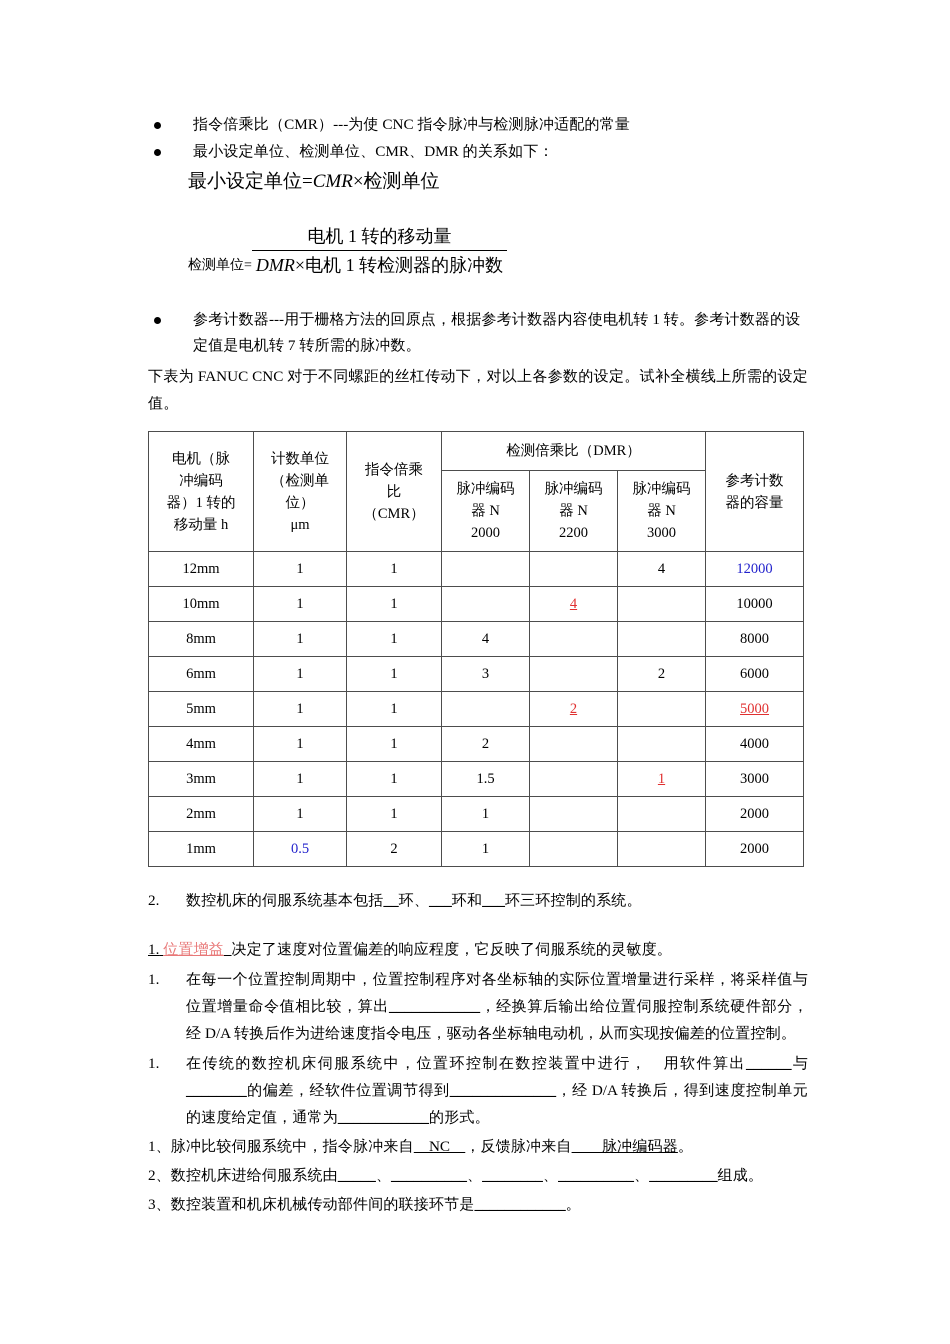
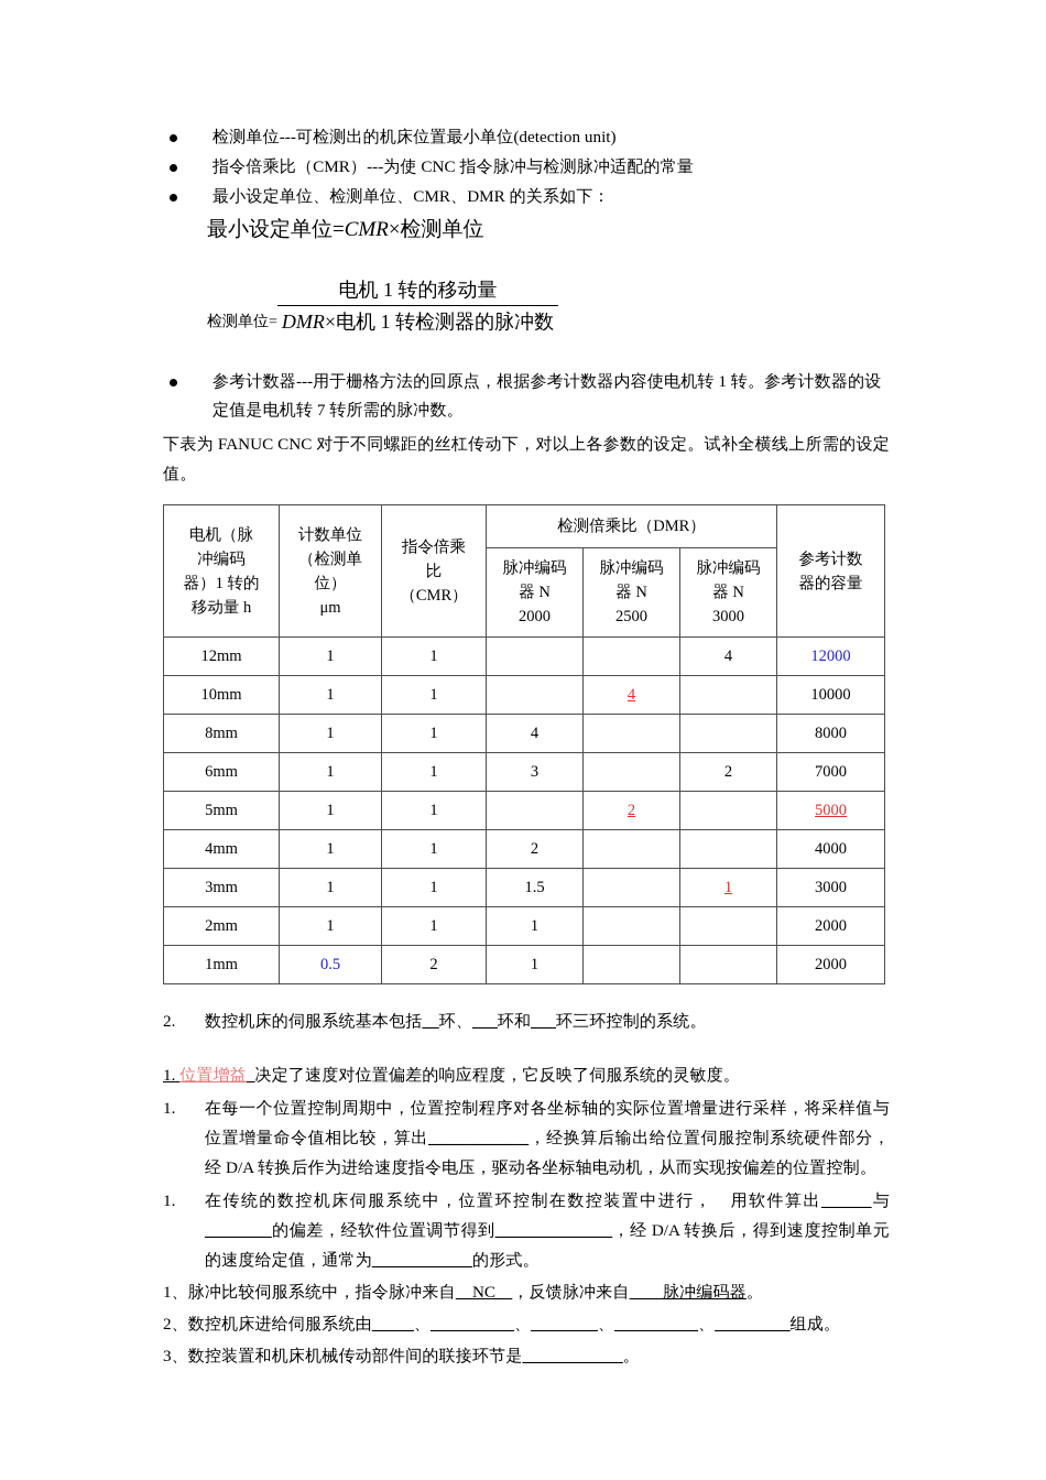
+ 检测单位---可检测出的机床位置最小单位(detection unit)
  指令倍乘比（CMR）---为使 CNC 指令脉冲与检测脉冲适配的常量
  最小设定单位、检测单位、CMR、DMR 的关系如下：
  最小设定单位=CMR×检测单位
  检测单位=
  电机 1 转的移动量
  DMR×电机 1 转检测器的脉冲数
  参考计数器---用于栅格方法的回原点，根据参考计数器内容使电机转 1 转。参考计数器的设定值是电机转 7 转所需的脉冲数。
  下表为 FANUC CNC 对于不同螺距的丝杠传动下，对以上各参数的设定。试补全横线上所需的设定值。
  电机（脉 冲编码 器）1 转的 移动量 h	计数单位 （检测单 位） μm	指令倍乘 比 （CMR）	检测倍乘比（DMR）	参考计数 器的容量
- 脉冲编码 器 N 2000	脉冲编码 器 N 2200	脉冲编码 器 N 3000
+ 脉冲编码 器 N 2000	脉冲编码 器 N 2500	脉冲编码 器 N 3000
  12mm	1	1			4	12000
  10mm	1	1		4		10000
  8mm	1	1	4			8000
- 6mm	1	1	3		2	6000
+ 6mm	1	1	3		2	7000
  5mm	1	1		2		5000
  4mm	1	1	2			4000
  3mm	1	1	1.5		1	3000
  2mm	1	1	1			2000
  1mm	0.5	2	1			2000
  2.
  数控机床的伺服系统基本包括__环、___环和___环三环控制的系统。
  1. 位置增益 决定了速度对位置偏差的响应程度，它反映了伺服系统的灵敏度。
  1.
  在每一个位置控制周期中，位置控制程序对各坐标轴的实际位置增量进行采样，将采样值与位置增量命令值相比较，算出____________，经换算后输出给位置伺服控制系统硬件部分，经 D/A 转换后作为进给速度指令电压，驱动各坐标轴电动机，从而实现按偏差的位置控制。
  1.
  在传统的数控机床伺服系统中，位置环控制在数控装置中进行， 用软件算出______与________的偏差，经软件位置调节得到______________，经 D/A 转换后，得到速度控制单元的速度给定值，通常为____________的形式。
  1、脉冲比较伺服系统中，指令脉冲来自 NC ，反馈脉冲来自 脉冲编码器。
  2、数控机床进给伺服系统由_____、__________、________、__________、_________组成。
  3、数控装置和机床机械传动部件间的联接环节是____________。
